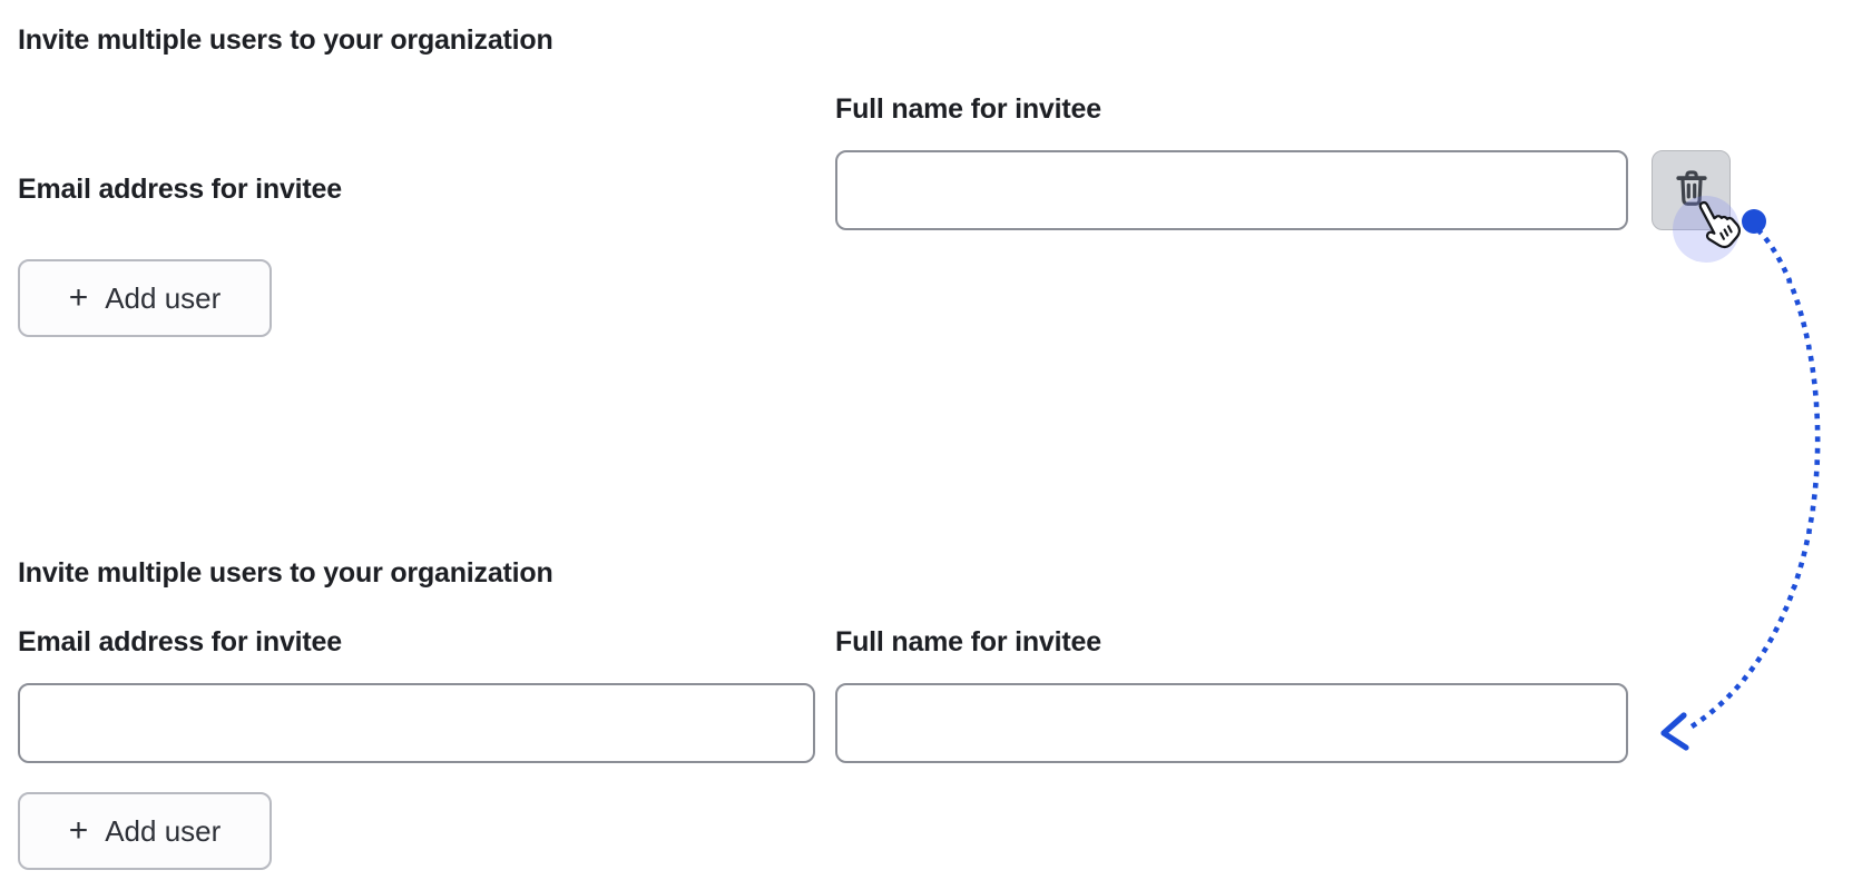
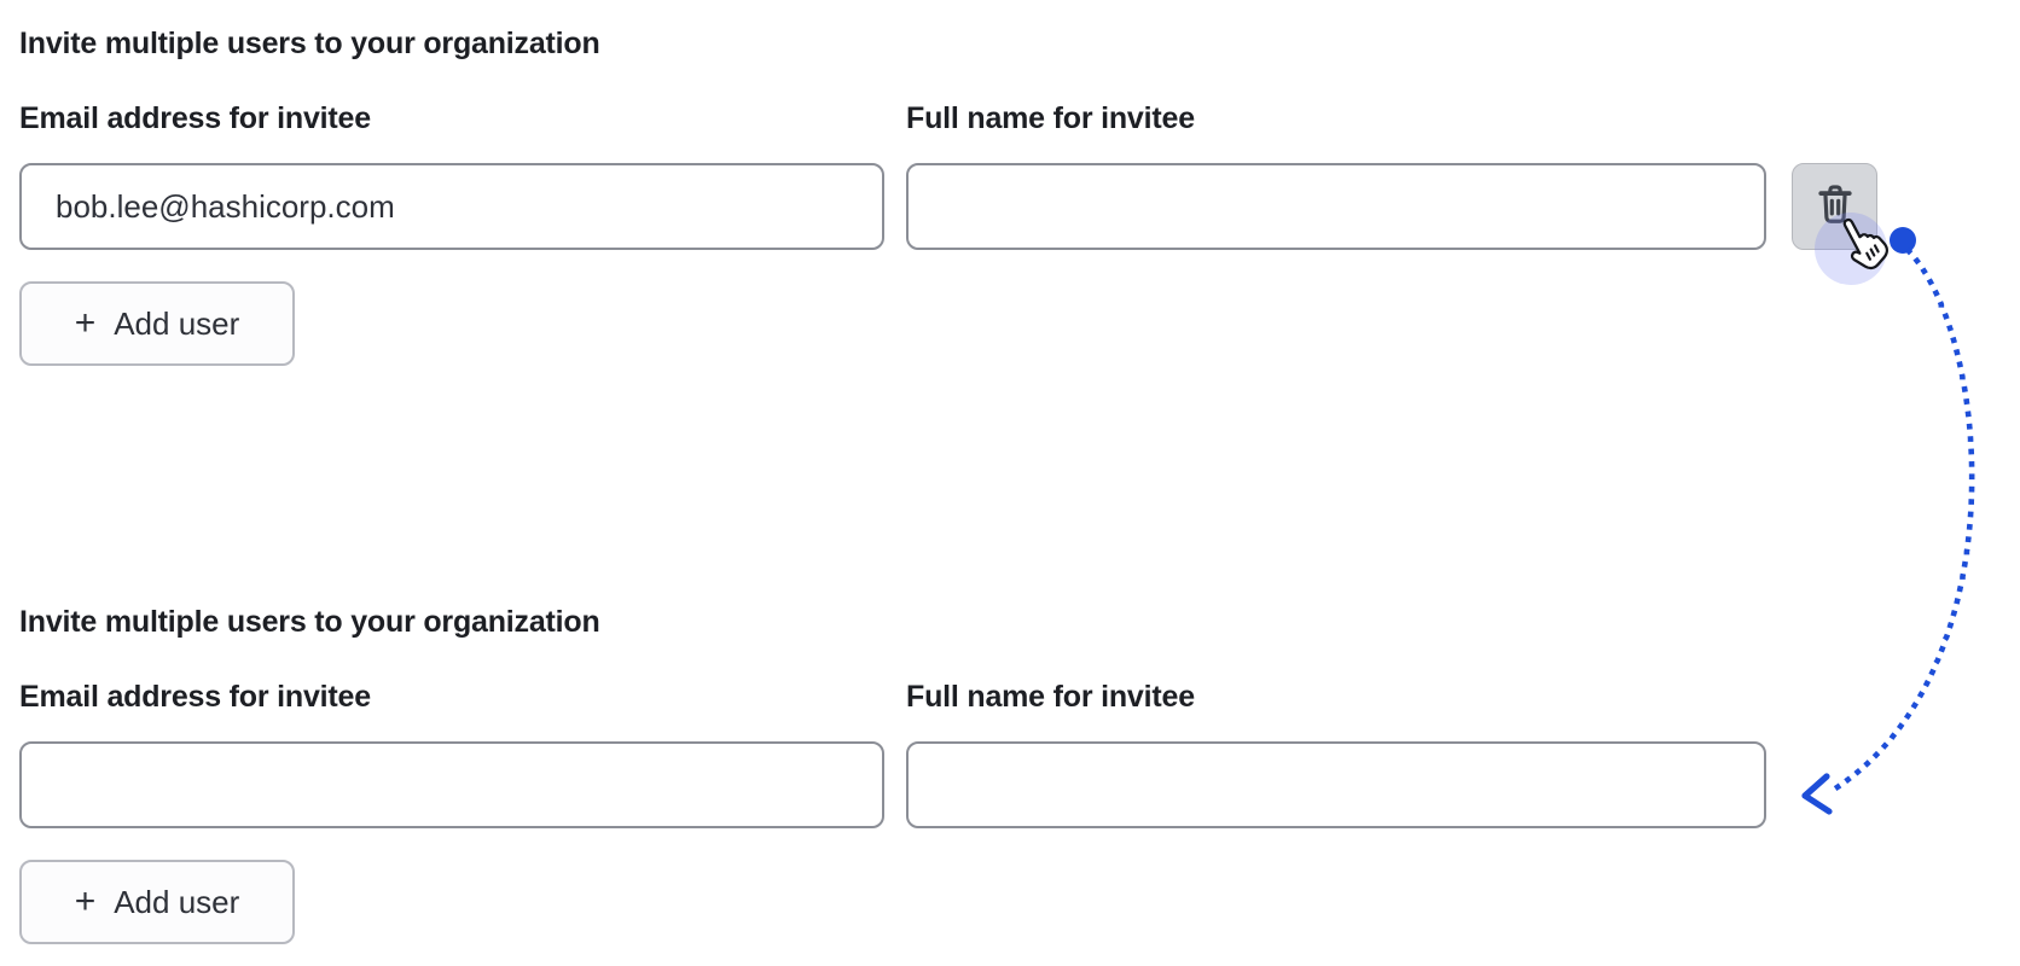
  Invite multiple users to your organization
  Email address for invitee
+ bob.lee@hashicorp.com
  Full name for invitee
  +
  Add user
  Invite multiple users to your organization
  Email address for invitee
  Full name for invitee
  +
  Add user
